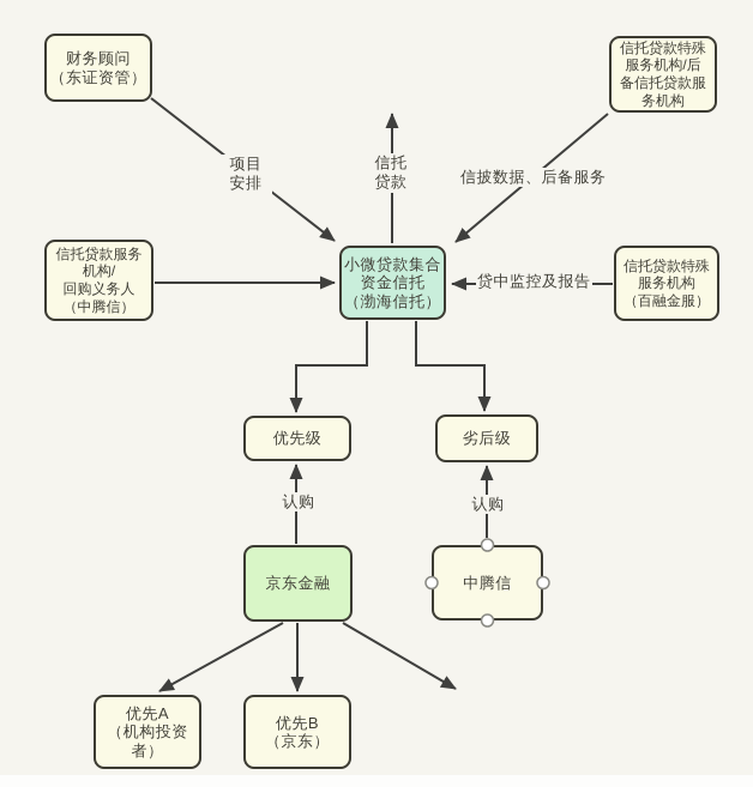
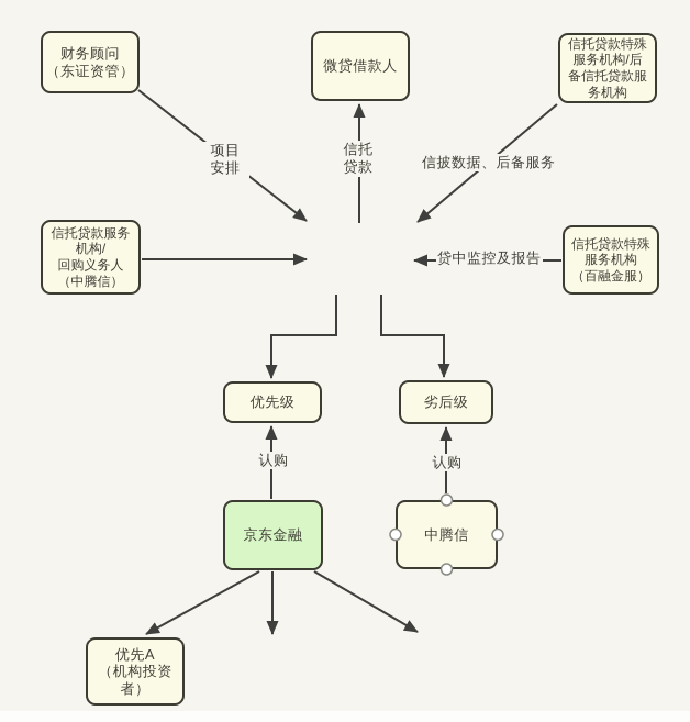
  财务顾问
  （东证资管）
+ 微贷借款人
  信托贷款特殊
  服务机构/后
  备信托贷款服
  务机构
  信托贷款服务
  机构/
  回购义务人
  （中腾信）
- 小微贷款集合
- 资金信托
- （渤海信托）
  信托贷款特殊
  服务机构
  （百融金服）
  优先级
  劣后级
  京东金融
  中腾信
  优先A
  （机构投资
  者）
- 优先B
- （京东）
  项目
  安排
  信托
  贷款
  信披数据、后备服务
  贷中监控及报告
  认购
  认购
